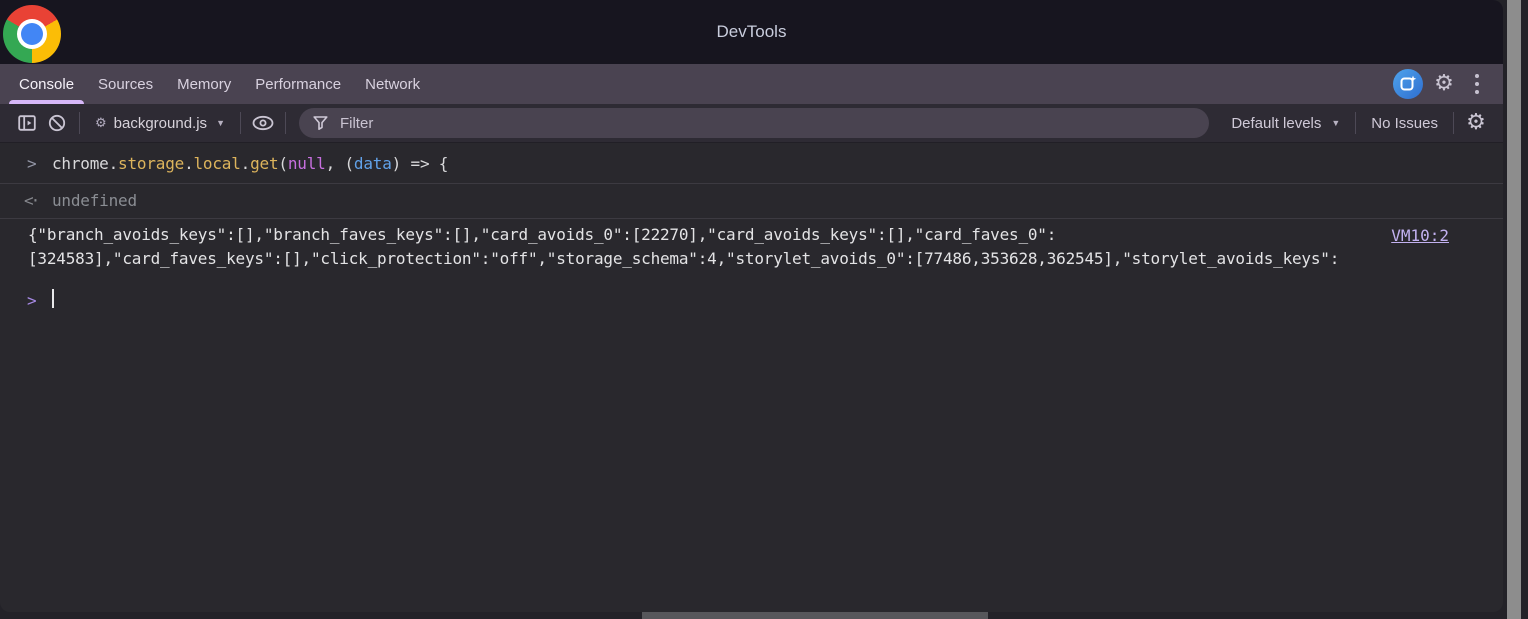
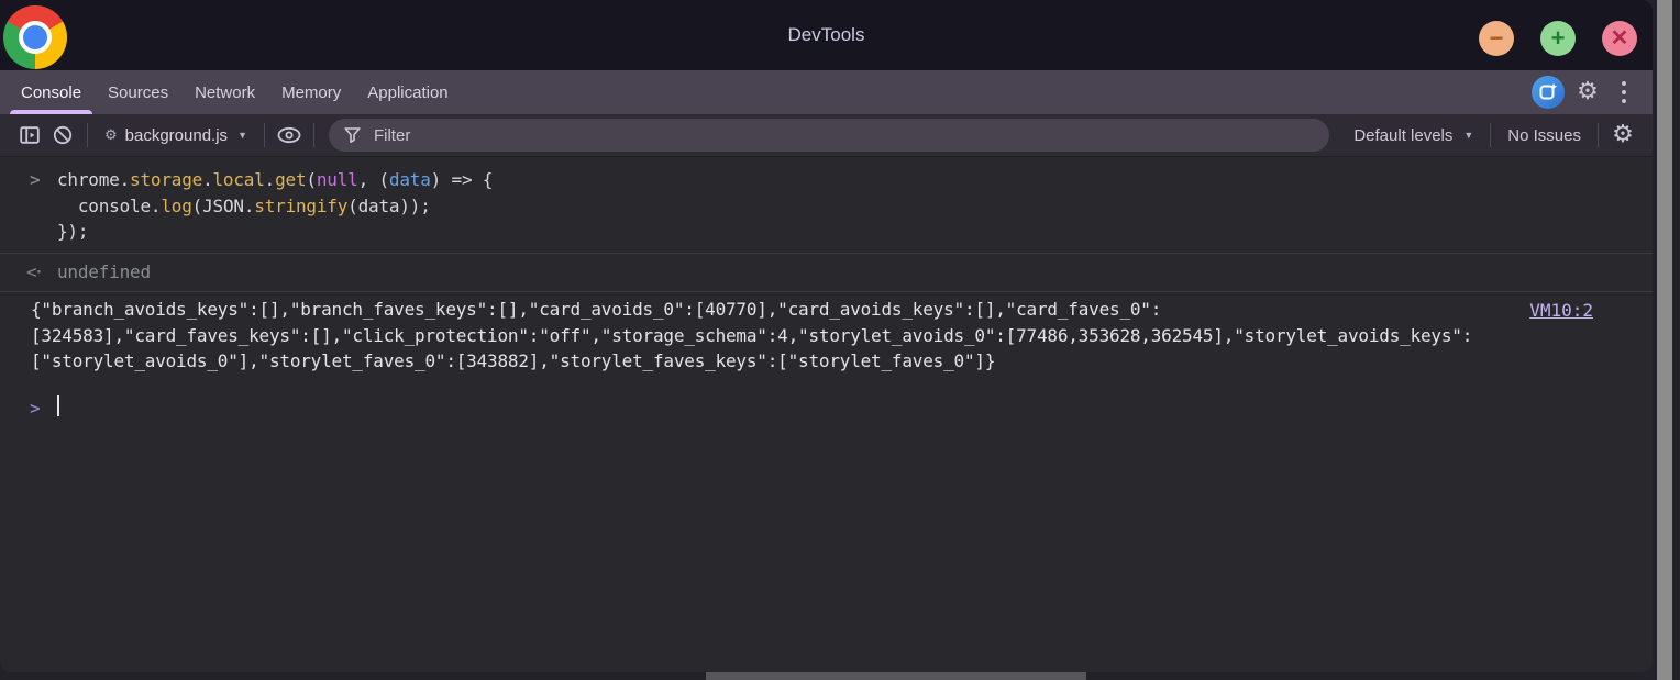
  DevTools
+ −
+ +
+ ✕
  Console
  Sources
- Memory
+ Network
- Performance
- Network
+ Memory
+ Application
  ⚙
  ⚙
  background.js
  ▼
  Filter
  Default levels
  ▼
  No Issues
  ⚙
  >
  chrome.storage.local.get(null, (data) => {
+ console.log(JSON.stringify(data));
+ });
  <·
  undefined
- {"branch_avoids_keys":[],"branch_faves_keys":[],"card_avoids_0":[22270],"card_avoids_keys":[],"card_faves_0":
+ {"branch_avoids_keys":[],"branch_faves_keys":[],"card_avoids_0":[40770],"card_avoids_keys":[],"card_faves_0":
  [324583],"card_faves_keys":[],"click_protection":"off","storage_schema":4,"storylet_avoids_0":[77486,353628,362545],"storylet_avoids_keys":
+ ["storylet_avoids_0"],"storylet_faves_0":[343882],"storylet_faves_keys":["storylet_faves_0"]}
  VM10:2
  >
